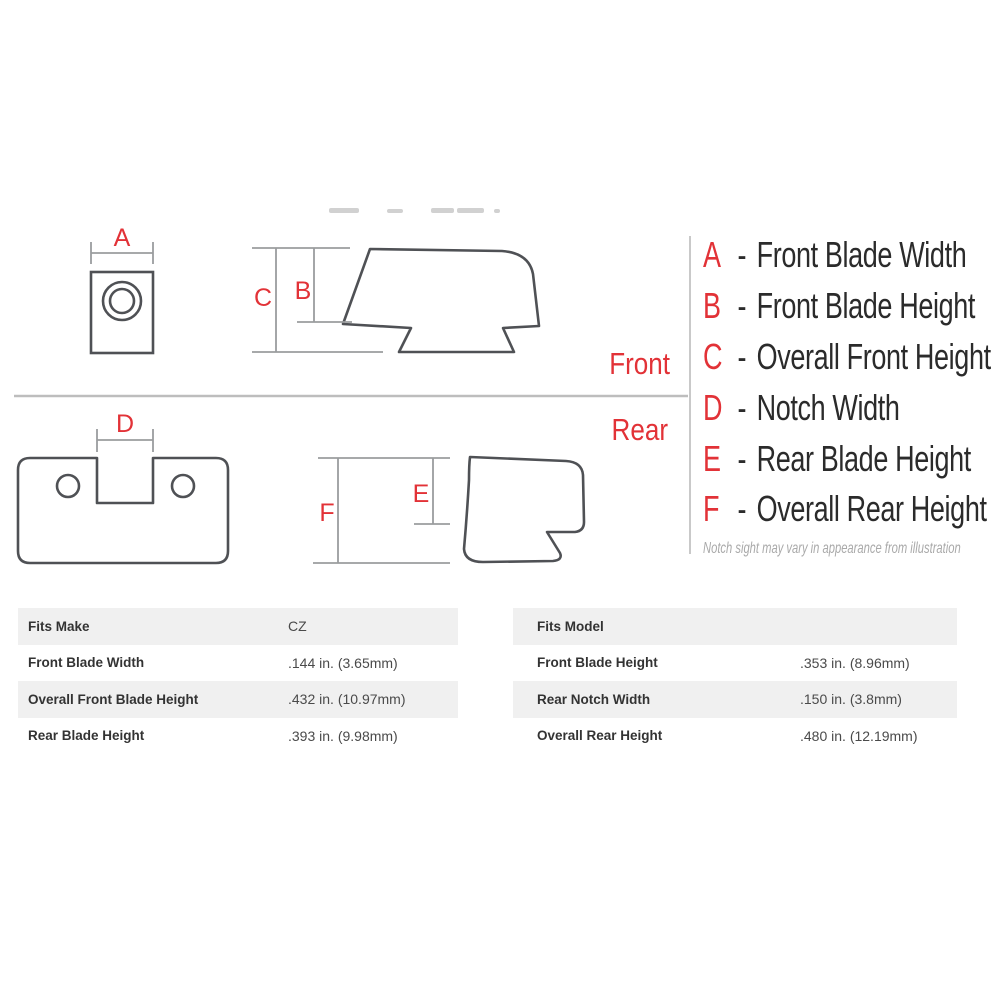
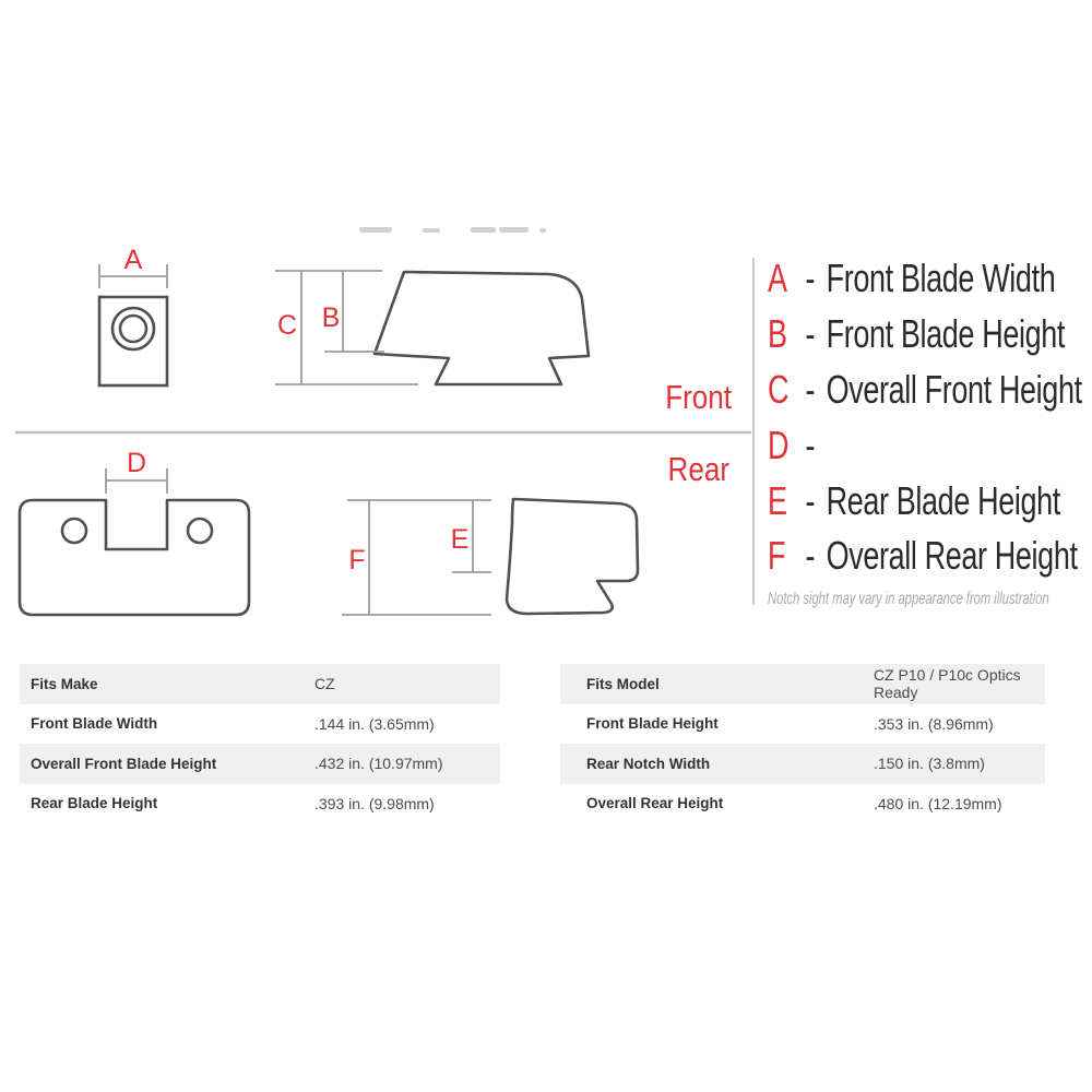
  A
  C
  B
  D
  F
  E
  Front
  Rear
  A
  -
  Front Blade Width
  B
  -
  Front Blade Height
  C
  -
  Overall Front Height
  D
  -
- Notch Width
  E
  -
  Rear Blade Height
  F
  -
  Overall Rear Height
  Notch sight may vary in appearance from illustration
  Fits Make
  CZ
  Front Blade Width
  .144 in. (3.65mm)
  Overall Front Blade Height
  .432 in. (10.97mm)
  Rear Blade Height
  .393 in. (9.98mm)
  Fits Model
+ CZ P10 / P10c Optics Ready
  Front Blade Height
  .353 in. (8.96mm)
  Rear Notch Width
  .150 in. (3.8mm)
  Overall Rear Height
  .480 in. (12.19mm)
